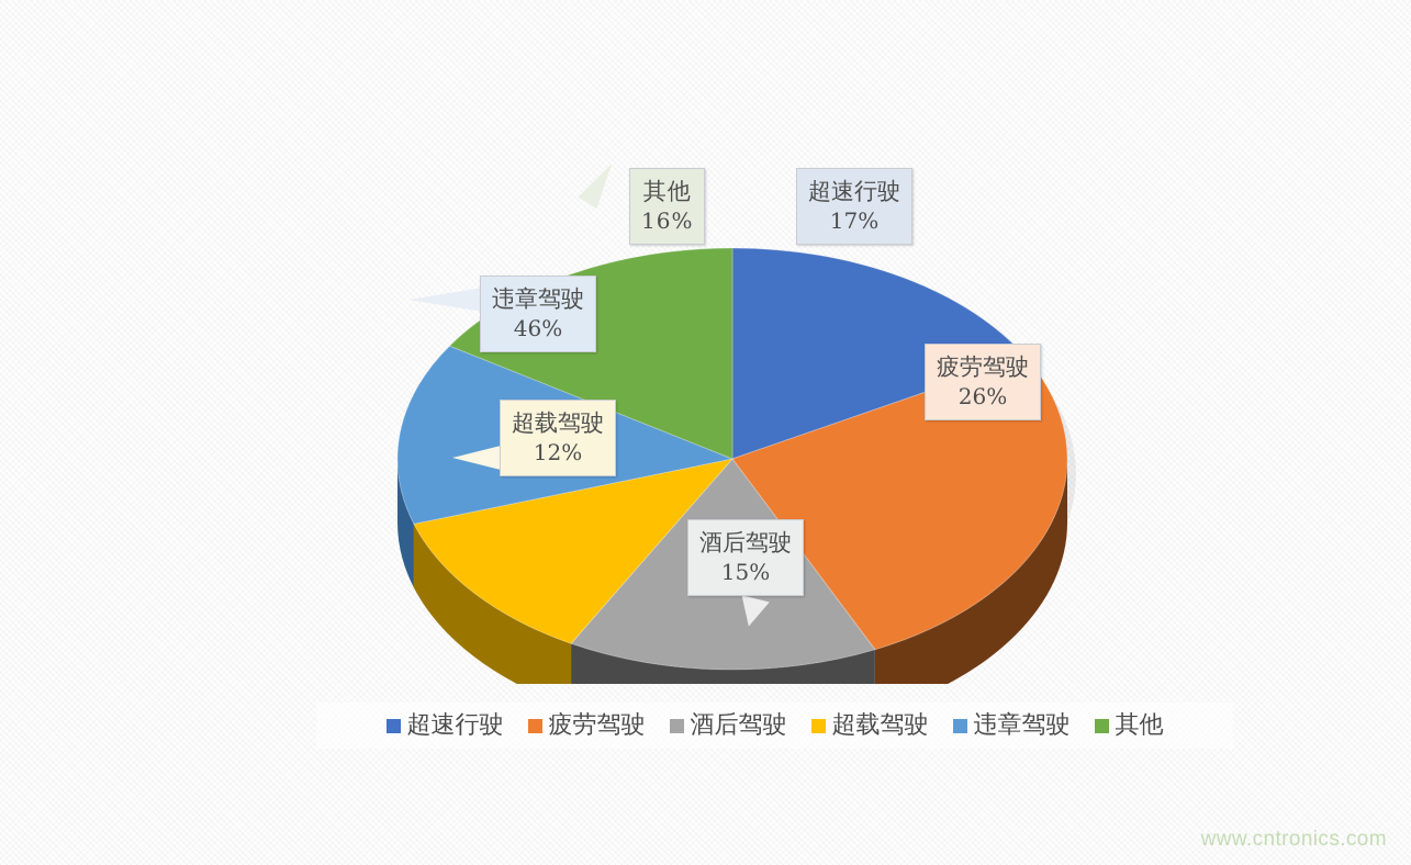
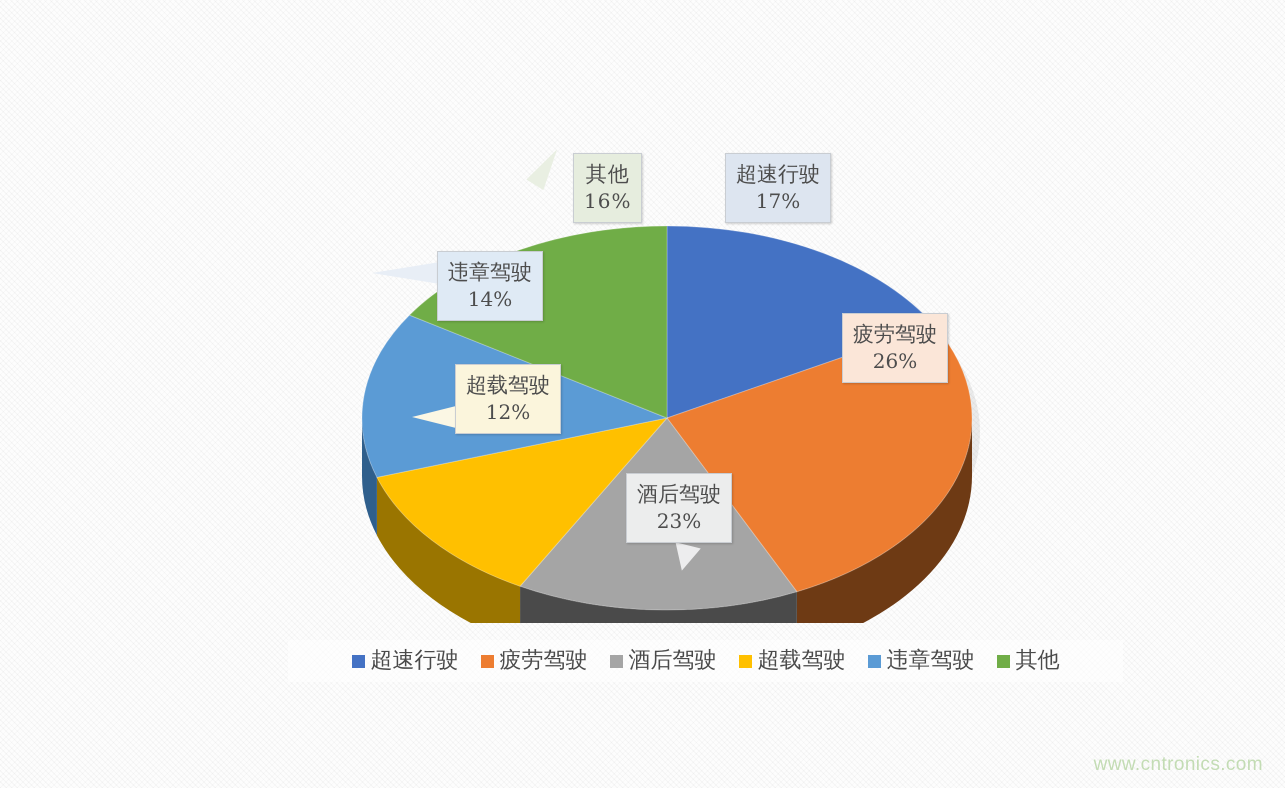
  超速行驶
  17%
  疲劳驾驶
  26%
  酒后驾驶
- 15%
+ 23%
  超载驾驶
  12%
  违章驾驶
- 46%
+ 14%
  其他
  16%
  超速行驶
  疲劳驾驶
  酒后驾驶
  超载驾驶
  违章驾驶
  其他
  www.cntronics.com
